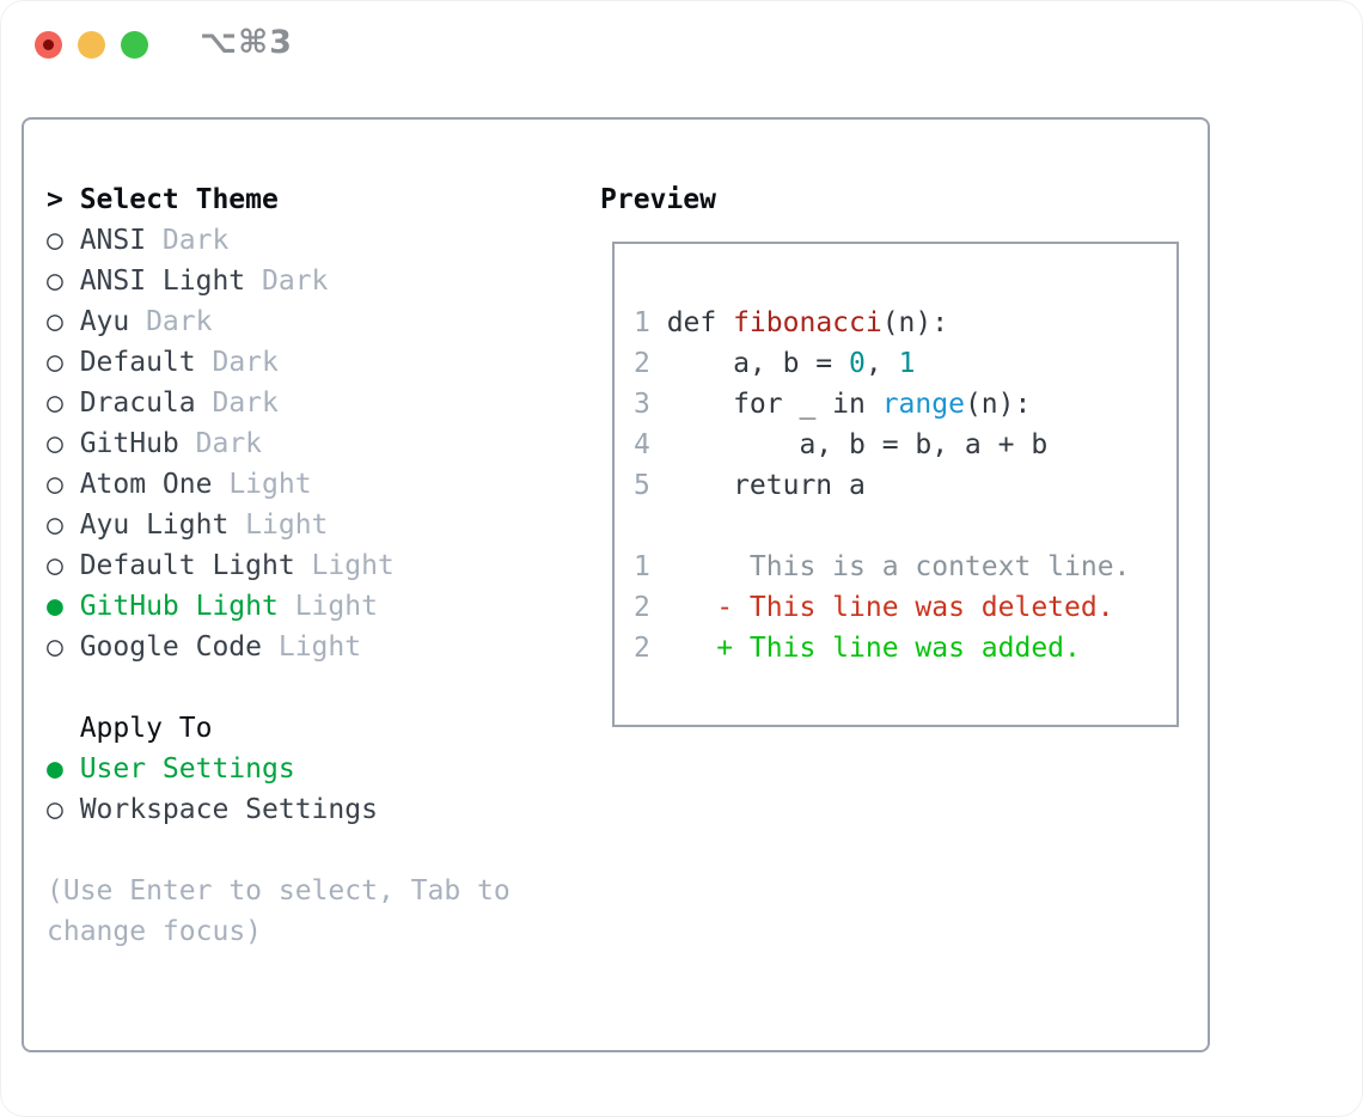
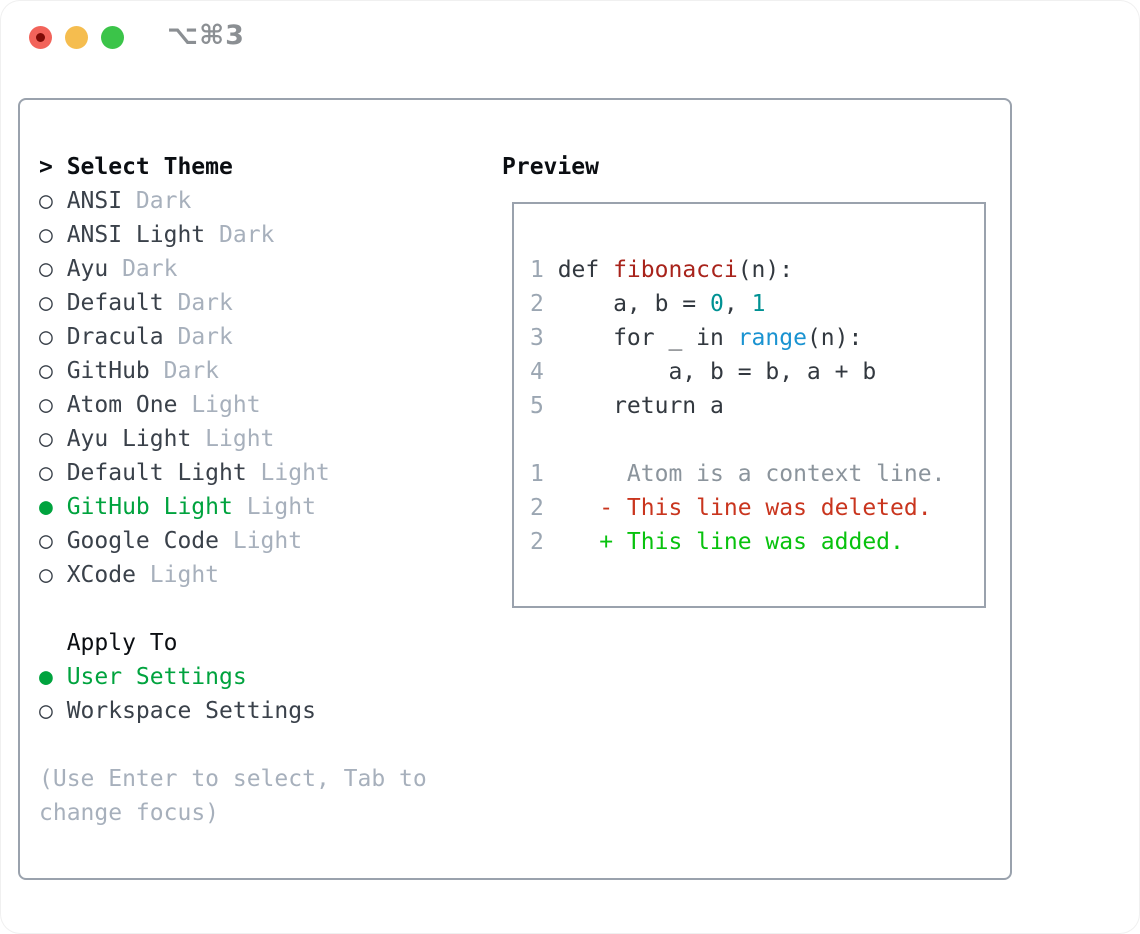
  ⌥⌘3
  > Select Theme
  ○ ANSI Dark
  ○ ANSI Light Dark
  ○ Ayu Dark
  ○ Default Dark
  ○ Dracula Dark
  ○ GitHub Dark
  ○ Atom One Light
  ○ Ayu Light Light
  ○ Default Light Light
  ● GitHub Light Light
  ○ Google Code Light
+ ○ XCode Light
  Apply To
  ● User Settings
  ○ Workspace Settings
  (Use Enter to select, Tab to
  change focus)
  Preview
  1 def fibonacci(n):
  2 a, b = 0, 1
  3 for _ in range(n):
  4 a, b = b, a + b
  5 return a
- 1 This is a context line.
+ 1 Atom is a context line.
  2 - This line was deleted.
  2 + This line was added.
